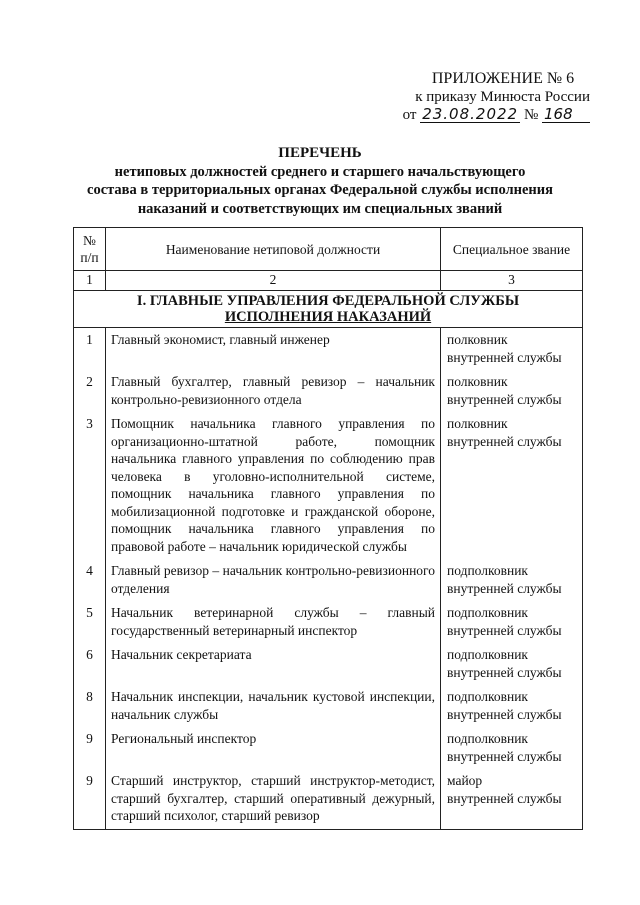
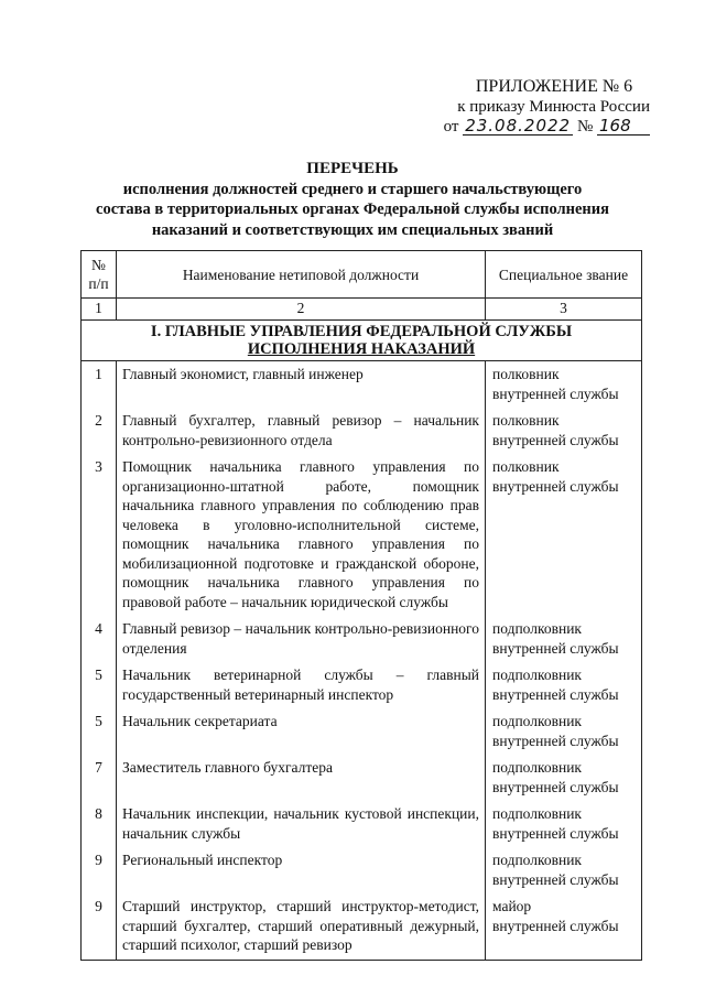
  ПРИЛОЖЕНИЕ № 6
  к приказу Минюста России
  от 23.08.2022 № 168
  ПЕРЕЧЕНЬ
- нетиповых должностей среднего и старшего начальствующего
+ исполнения должностей среднего и старшего начальствующего
  состава в территориальных органах Федеральной службы исполнения
  наказаний и соответствующих им специальных званий
  № п/п	Наименование нетиповой должности	Специальное звание
  1	2	3
  I. ГЛАВНЫЕ УПРАВЛЕНИЯ ФЕДЕРАЛЬНОЙ СЛУЖБЫ ИСПОЛНЕНИЯ НАКАЗАНИЙ
  1	Главный экономист, главный инженер	полковниквнутренней службы
  2	Главный бухгалтер, главный ревизор – начальник контрольно-ревизионного отдела	полковниквнутренней службы
  3	Помощник начальника главного управления по организационно-штатной работе, помощник начальника главного управления по соблюдению прав человека в уголовно-исполнительной системе, помощник начальника главного управления по мобилизационной подготовке и гражданской обороне, помощник начальника главного управления по правовой работе – начальник юридической службы	полковниквнутренней службы
  4	Главный ревизор – начальник контрольно-ревизионного отделения	подполковниквнутренней службы
  5	Начальник ветеринарной службы – главный государственный ветеринарный инспектор	подполковниквнутренней службы
- 6	Начальник секретариата	подполковниквнутренней службы
+ 5	Начальник секретариата	подполковниквнутренней службы
+ 7	Заместитель главного бухгалтера	подполковниквнутренней службы
  8	Начальник инспекции, начальник кустовой инспекции, начальник службы	подполковниквнутренней службы
  9	Региональный инспектор	подполковниквнутренней службы
  9	Старший инструктор, старший инструктор-методист, старший бухгалтер, старший оперативный дежурный, старший психолог, старший ревизор	майорвнутренней службы
